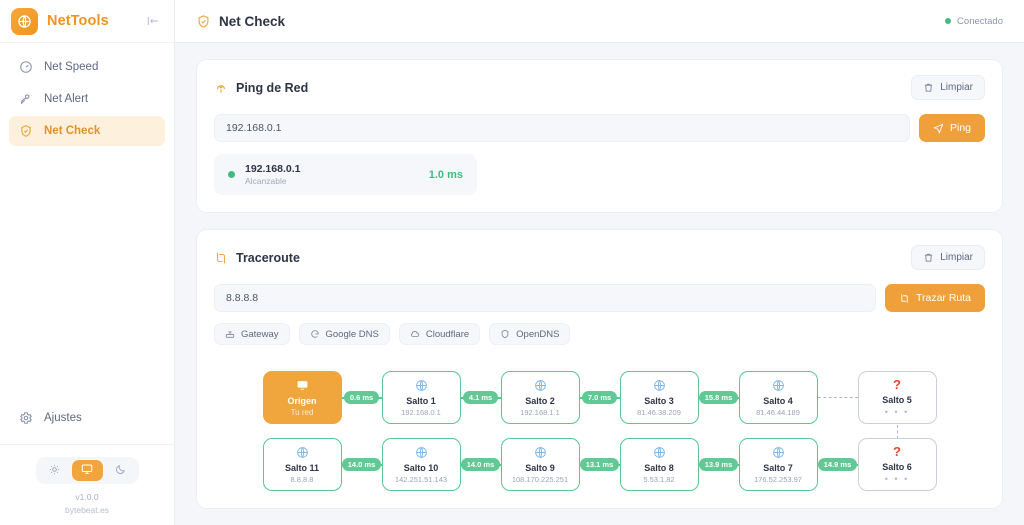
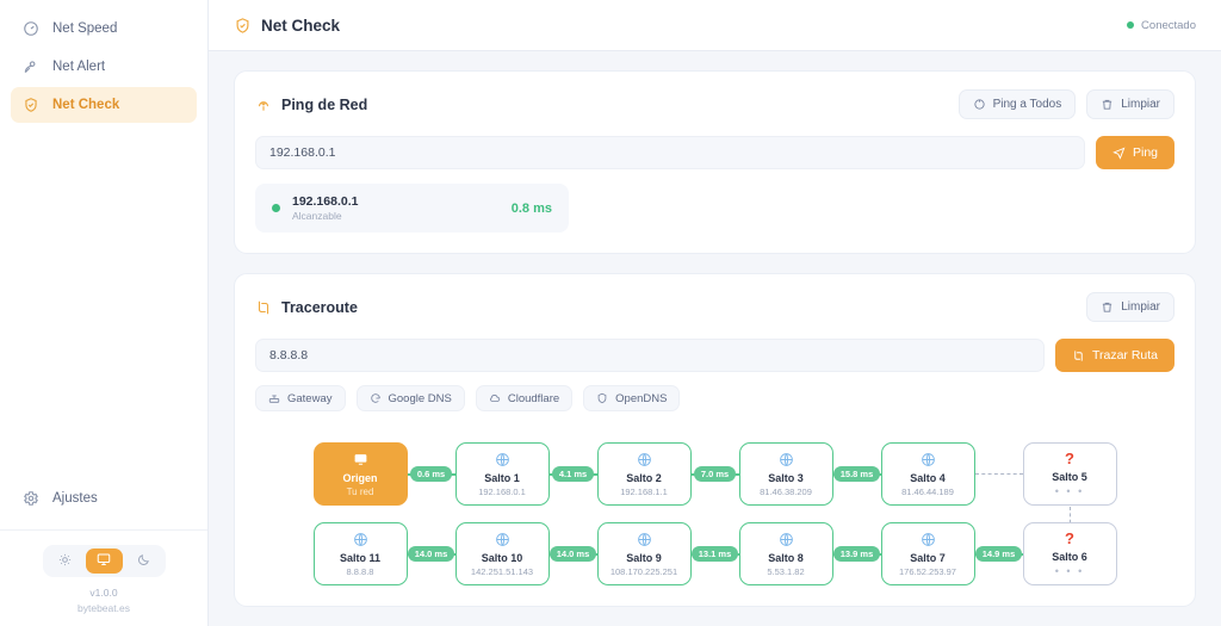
- NetTools
  Net Speed
  Net Alert
  Net Check
  Ajustes
  v1.0.0
  bytebeat.es
  Net Check
  Conectado
  Ping de Red
+ Ping a Todos
  Limpiar
  192.168.0.1
  Ping
  192.168.0.1
  Alcanzable
- 1.0 ms
+ 0.8 ms
  Traceroute
  Limpiar
  8.8.8.8
  Trazar Ruta
  Gateway
  Google DNS
  Cloudflare
  OpenDNS
  Origen
  Tu red
  0.6 ms
  Salto 1
  192.168.0.1
  4.1 ms
  Salto 2
  192.168.1.1
  7.0 ms
  Salto 3
  81.46.38.209
  15.8 ms
  Salto 4
  81.46.44.189
  ?
  Salto 5
  • • •
  Salto 11
  8.8.8.8
  14.0 ms
  Salto 10
  142.251.51.143
  14.0 ms
  Salto 9
  108.170.225.251
  13.1 ms
  Salto 8
  5.53.1.82
  13.9 ms
  Salto 7
  176.52.253.97
  14.9 ms
  ?
  Salto 6
  • • •
